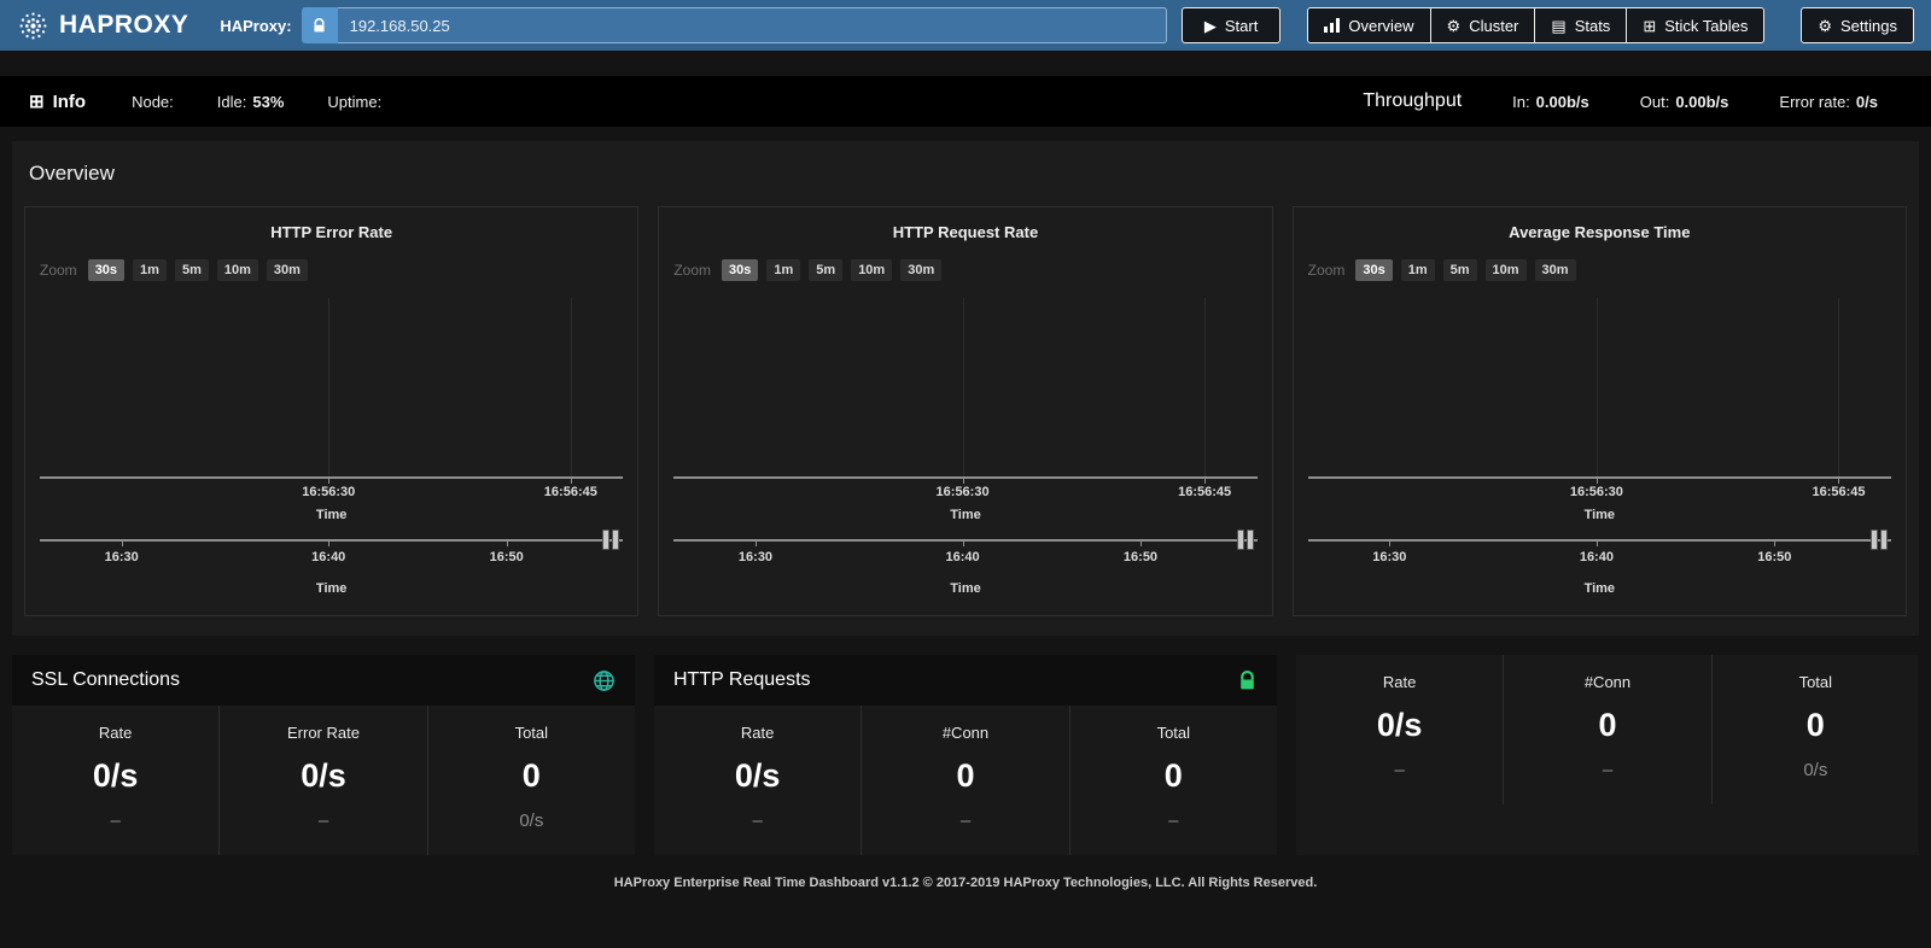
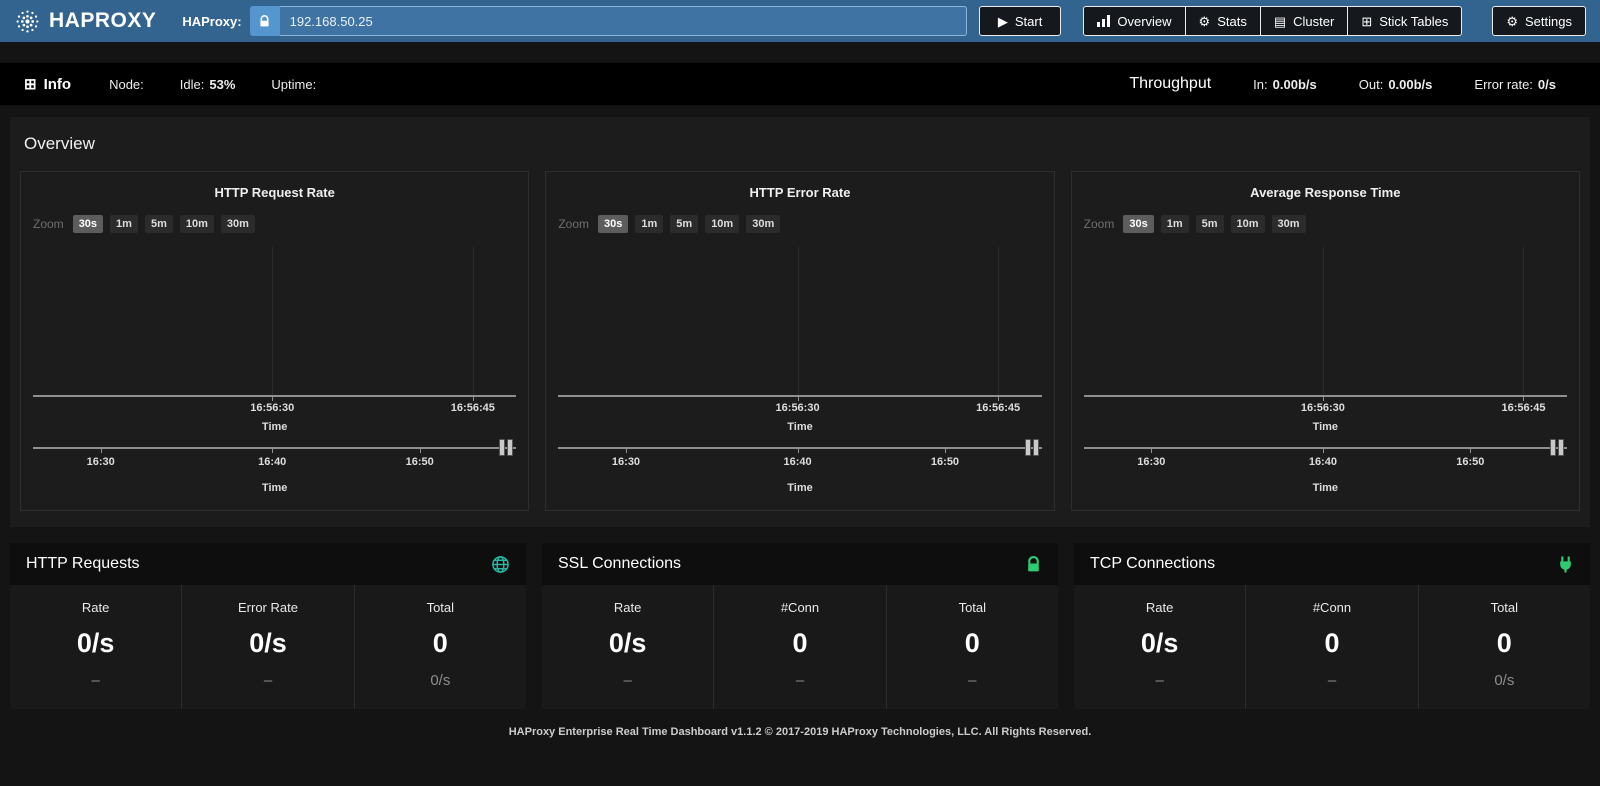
  HAPROXY
  HAProxy:
  192.168.50.25
  ▶
  Start
  Overview
  ⚙
- Cluster
+ Stats
  ▤
- Stats
+ Cluster
  ⊞
  Stick Tables
  ⚙
  Settings
  ⊞
  Info
  Node:
  Idle: 53%
  Uptime:
  Throughput
  In: 0.00b/s
  Out: 0.00b/s
  Error rate: 0/s
  Overview
- HTTP Error Rate
+ HTTP Request Rate
  Zoom
  30s
  1m
  5m
  10m
  30m
  16:56:30
  16:56:45
  Time
  16:30
  16:40
  16:50
  Time
- HTTP Request Rate
+ HTTP Error Rate
  Zoom
  30s
  1m
  5m
  10m
  30m
  16:56:30
  16:56:45
  Time
  16:30
  16:40
  16:50
  Time
  Average Response Time
  Zoom
  30s
  1m
  5m
  10m
  30m
  16:56:30
  16:56:45
  Time
  16:30
  16:40
  16:50
  Time
- SSL Connections
+ HTTP Requests
  Rate
  0/s
  –
  Error Rate
  0/s
  –
  Total
  0
  0/s
- HTTP Requests
+ SSL Connections
  Rate
  0/s
  –
  #Conn
  0
  –
  Total
  0
  –
+ TCP Connections
  Rate
  0/s
  –
  #Conn
  0
  –
  Total
  0
  0/s
  HAProxy Enterprise Real Time Dashboard v1.1.2 © 2017-2019 HAProxy Technologies, LLC. All Rights Reserved.
